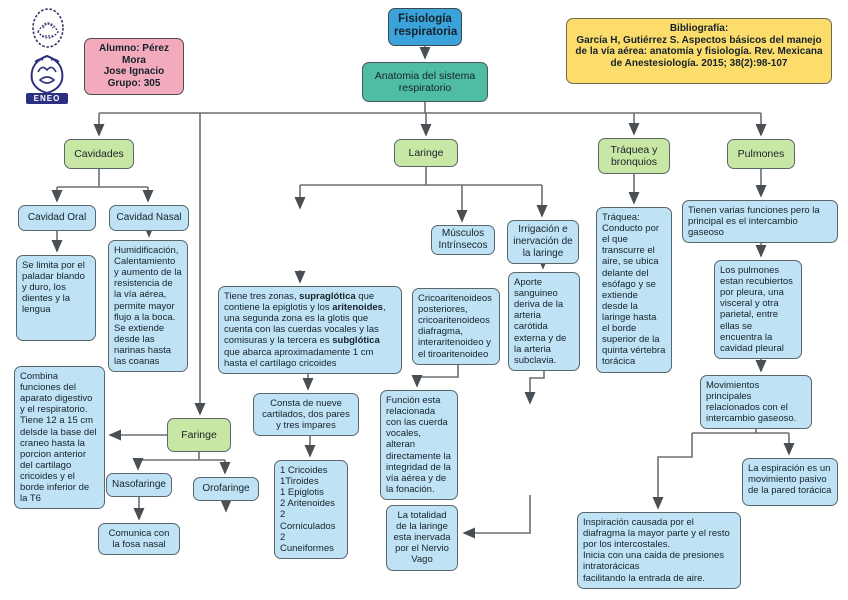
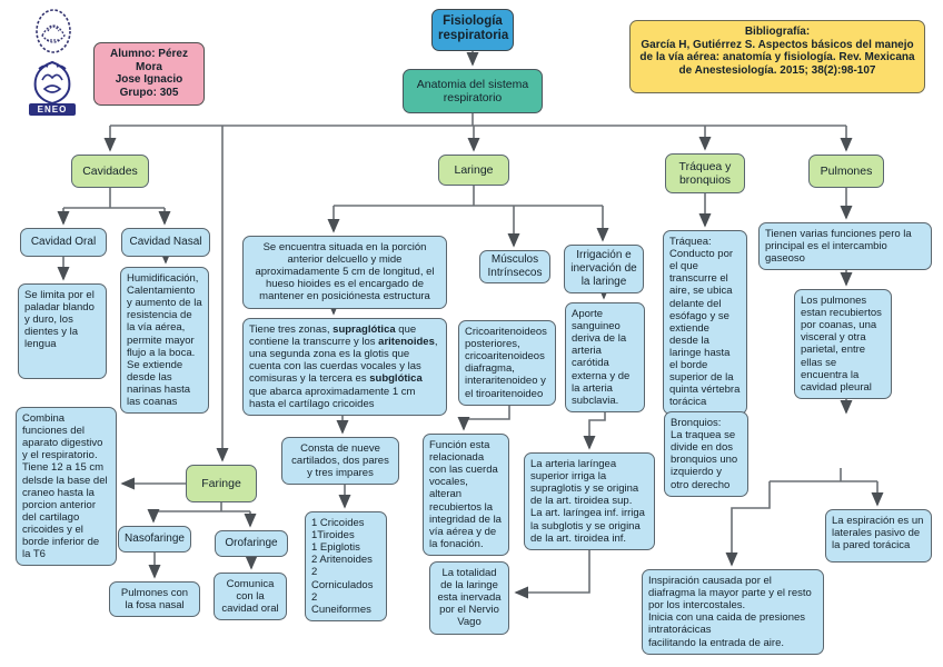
  ENEO
  Alumno: Pérez Mora
  Jose Ignacio
  Grupo: 305
  Fisiología respiratoria
  Anatomia del sistema respiratorio
  Bibliografía:
  García H, Gutiérrez S. Aspectos básicos del manejo de la vía aérea: anatomía y fisiología. Rev. Mexicana de Anestesiología. 2015; 38(2):98-107
  Cavidades
  Laringe
  Tráquea y bronquios
  Pulmones
  Cavidad Oral
  Cavidad Nasal
  Se limita por el paladar blando y duro, los dientes y la lengua
  Humidificación, Calentamiento y aumento de la resistencia de la vía aérea, permite mayor flujo a la boca. Se extiende desde las narinas hasta las coanas
  Combina funciones del aparato digestivo y el respiratorio.
  Tiene 12 a 15 cm delsde la base del craneo hasta la porcion anterior del cartilago cricoides y el borde inferior de la T6
  Faringe
  Nasofaringe
  Orofaringe
- Comunica con la fosa nasal
+ Pulmones con la fosa nasal
+ Comunica con la cavidad oral
+ Se encuentra situada en la porción anterior delcuello y mide aproximadamente 5 cm de longitud, el hueso hioides es el encargado de mantener en posiciónesta estructura
- Tiene tres zonas, supraglótica que contiene la epiglotis y los aritenoides, una segunda zona es la glotis que cuenta con las cuerdas vocales y las comisuras y la tercera es subglótica que abarca aproximadamente 1 cm hasta el cartílago cricoides
+ Tiene tres zonas, supraglótica que contiene la transcurre y los aritenoides, una segunda zona es la glotis que cuenta con las cuerdas vocales y las comisuras y la tercera es subglótica que abarca aproximadamente 1 cm hasta el cartílago cricoides
  Consta de nueve cartilados, dos pares y tres impares
  1 Cricoides
  1Tiroides
  1 Epiglotis
  2 Aritenoides
  2 Corniculados 2
  Cuneiformes
  Músculos Intrínsecos
  Cricoaritenoideos posteriores, cricoaritenoideos diafragma, interaritenoideo y el tiroaritenoideo
- Función esta relacionada con las cuerda vocales, alteran directamente la integridad de la vía aérea y de la fonación.
+ Función esta relacionada con las cuerda vocales, alteran recubiertos la integridad de la vía aérea y de la fonación.
  La totalidad de la laringe esta inervada por el Nervio Vago
  Irrigación e inervación de la laringe
  Aporte sanguineo deriva de la arteria carótida externa y de la arteria subclavia.
+ La arteria laríngea superior irriga la supraglotis y se origina de la art. tiroidea sup.
+ La art. laríngea inf. irriga la subglotis y se origina de la art. tiroidea inf.
  Tráquea:
  Conducto por el que transcurre el aire, se ubica delante del esófago y se extiende desde la laringe hasta el borde superior de la quinta vértebra torácica
+ Bronquios:
+ La traquea se divide en dos bronquios uno izquierdo y otro derecho
  Tienen varias funciones pero la principal es el intercambio gaseoso
- Los pulmones estan recubiertos por pleura, una visceral y otra parietal, entre ellas se encuentra la cavidad pleural
+ Los pulmones estan recubiertos por coanas, una visceral y otra parietal, entre ellas se encuentra la cavidad pleural
- Movimientos principales relacionados con el intercambio gaseoso.
- La espiración es un movimiento pasivo de la pared torácica
+ La espiración es un laterales pasivo de la pared torácica
  Inspiración causada por el diafragma la mayor parte y el resto por los intercostales.
  Inicia con una caida de presiones intratorácicas
  facilitando la entrada de aire.
